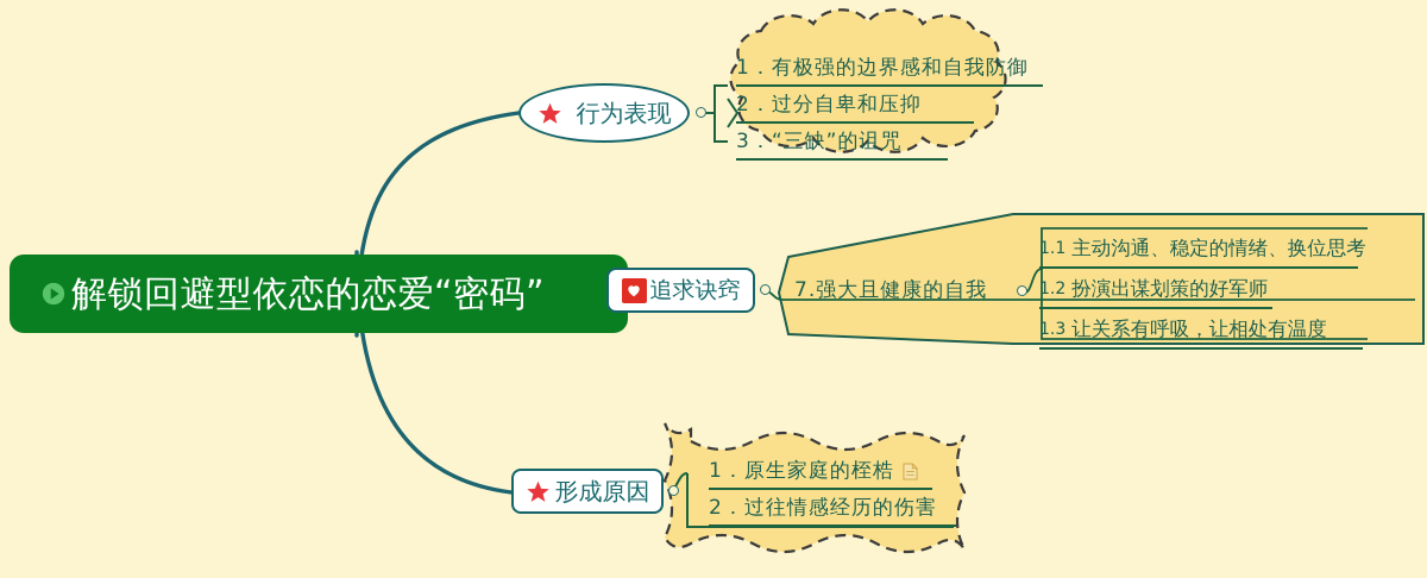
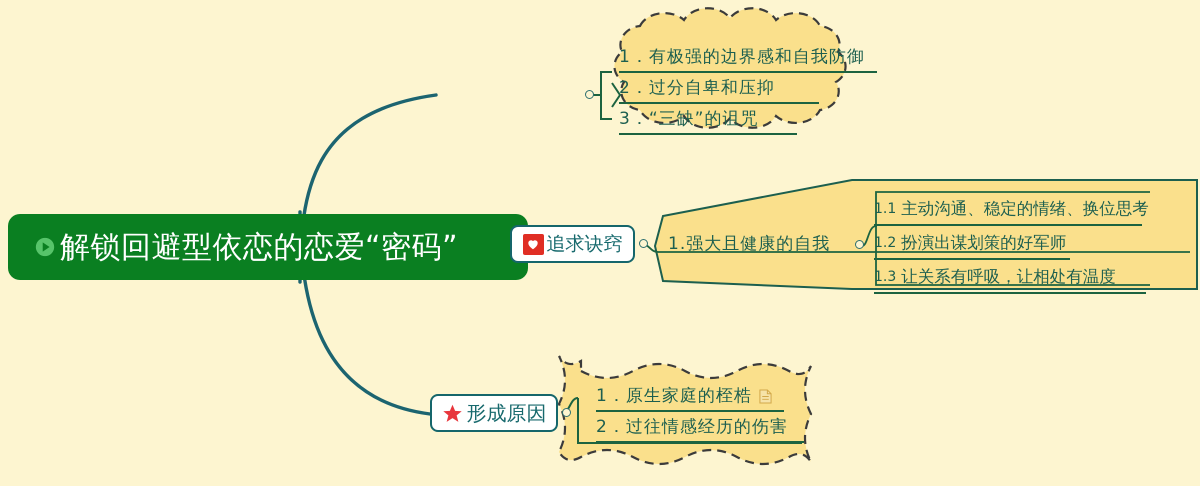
  解锁回避型依恋的恋爱“密码”
- 行为表现
  追求诀窍
  形成原因
  1．
  有极强的边界感和自我防御
  2．
  过分自卑和压抑
  3．
  “三缺”的诅咒
- 7.
+ 1.
  强大且健康的自我
  1.1
  主动沟通、稳定的情绪、换位思考
  1.2
  扮演出谋划策的好军师
  1.3
  让关系有呼吸，让相处有温度
  1．
  原生家庭的桎梏
  2．
  过往情感经历的伤害
